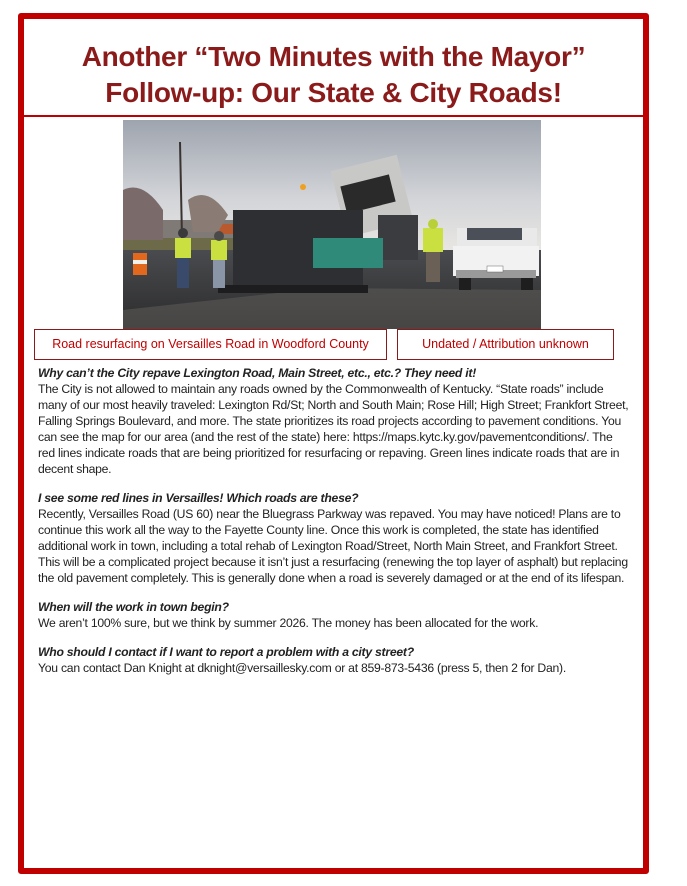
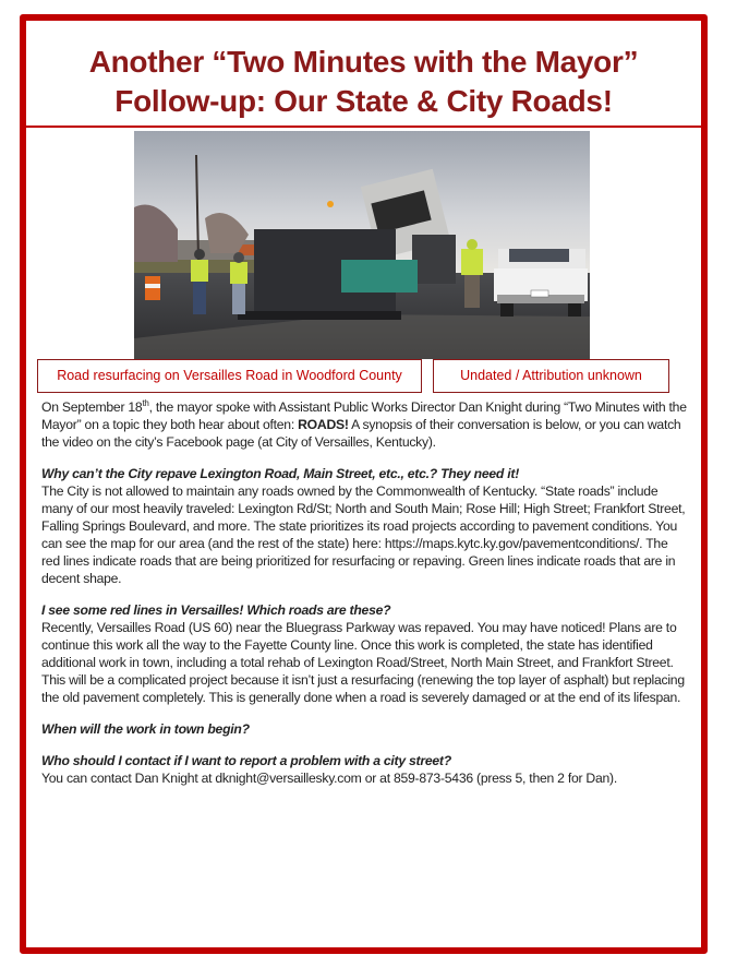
  Another “Two Minutes with the Mayor”
  Follow-up: Our State & City Roads!
  Road resurfacing on Versailles Road in Woodford County
  Undated / Attribution unknown
+ On September 18th, the mayor spoke with Assistant Public Works Director Dan Knight during “Two Minutes with the Mayor” on a topic they both hear about often: ROADS! A synopsis of their conversation is below, or you can watch the video on the city’s Facebook page (at City of Versailles, Kentucky).
  Why can’t the City repave Lexington Road, Main Street, etc., etc.? They need it!
  The City is not allowed to maintain any roads owned by the Commonwealth of Kentucky. “State roads” include many of our most heavily traveled: Lexington Rd/St; North and South Main; Rose Hill; High Street; Frankfort Street, Falling Springs Boulevard, and more. The state prioritizes its road projects according to pavement conditions. You can see the map for our area (and the rest of the state) here: https://maps.kytc.ky.gov/pavementconditions/. The red lines indicate roads that are being prioritized for resurfacing or repaving. Green lines indicate roads that are in decent shape.
  I see some red lines in Versailles! Which roads are these?
  Recently, Versailles Road (US 60) near the Bluegrass Parkway was repaved. You may have noticed! Plans are to continue this work all the way to the Fayette County line. Once this work is completed, the state has identified additional work in town, including a total rehab of Lexington Road/Street, North Main Street, and Frankfort Street. This will be a complicated project because it isn’t just a resurfacing (renewing the top layer of asphalt) but replacing the old pavement completely. This is generally done when a road is severely damaged or at the end of its lifespan.
  When will the work in town begin?
- We aren’t 100% sure, but we think by summer 2026. The money has been allocated for the work.
  Who should I contact if I want to report a problem with a city street?
  You can contact Dan Knight at dknight@versaillesky.com or at 859-873-5436 (press 5, then 2 for Dan).
